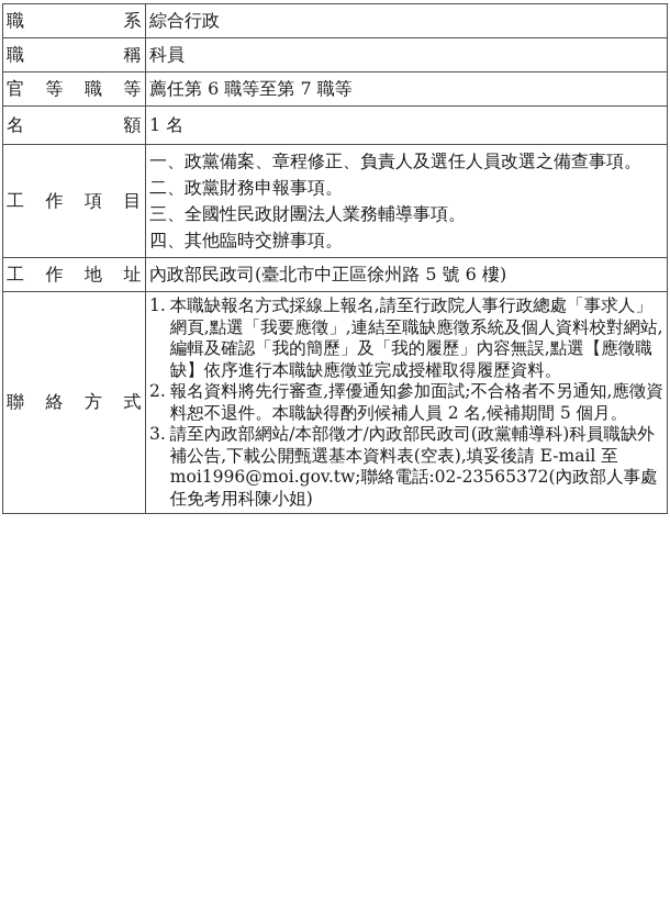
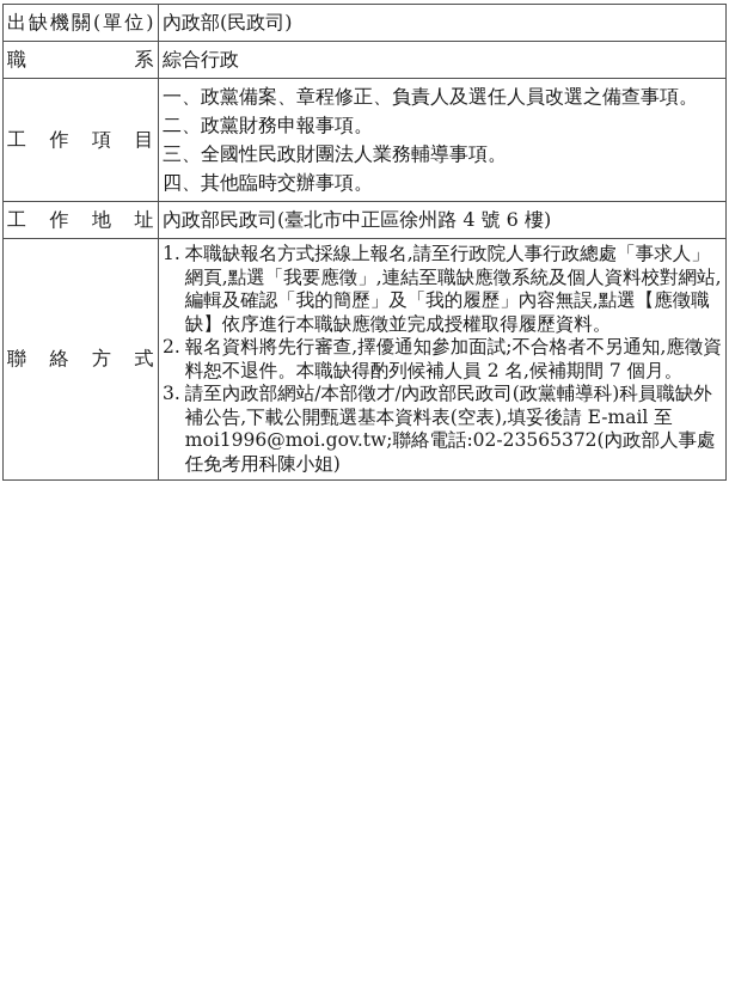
+ 出缺機關(單位)	內政部(民政司)
  職系	綜合行政
- 職稱	科員
- 官等職等	薦任第 6 職等至第 7 職等
- 名額	1 名
  工作項目	一、 政黨備案、章程修正、負責人及選任人員改選之備查事項。 二、 政黨財務申報事項。 三、 全國性民政財團法人業務輔導事項。 四、 其他臨時交辦事項。
- 工作地址	內政部民政司(臺北市中正區徐州路 5 號 6 樓)
+ 工作地址	內政部民政司(臺北市中正區徐州路 4 號 6 樓)
- 聯絡方式	1. 本職缺報名方式採線上報名,請至行政院人事行政總處「事求人」網頁,點選「我要應徵」,連結至職缺應徵系統及個人資料校對網站,編輯及確認「我的簡歷」及「我的履歷」內容無誤,點選【應徵職缺】依序進行本職缺應徵並完成授權取得履歷資料。 2. 報名資料將先行審查,擇優通知參加面試;不合格者不另通知,應徵資料恕不退件。本職缺得酌列候補人員 2 名,候補期間 5 個月。 3. 請至內政部網站/本部徵才/內政部民政司(政黨輔導科)科員職缺外補公告,下載公開甄選基本資料表(空表),填妥後請 E-mail 至 moi1996@moi.gov.tw;聯絡電話:02-23565372(內政部人事處任免考用科陳小姐)
+ 聯絡方式	1. 本職缺報名方式採線上報名,請至行政院人事行政總處「事求人」網頁,點選「我要應徵」,連結至職缺應徵系統及個人資料校對網站,編輯及確認「我的簡歷」及「我的履歷」內容無誤,點選【應徵職缺】依序進行本職缺應徵並完成授權取得履歷資料。 2. 報名資料將先行審查,擇優通知參加面試;不合格者不另通知,應徵資料恕不退件。本職缺得酌列候補人員 2 名,候補期間 7 個月。 3. 請至內政部網站/本部徵才/內政部民政司(政黨輔導科)科員職缺外補公告,下載公開甄選基本資料表(空表),填妥後請 E-mail 至 moi1996@moi.gov.tw;聯絡電話:02-23565372(內政部人事處任免考用科陳小姐)
